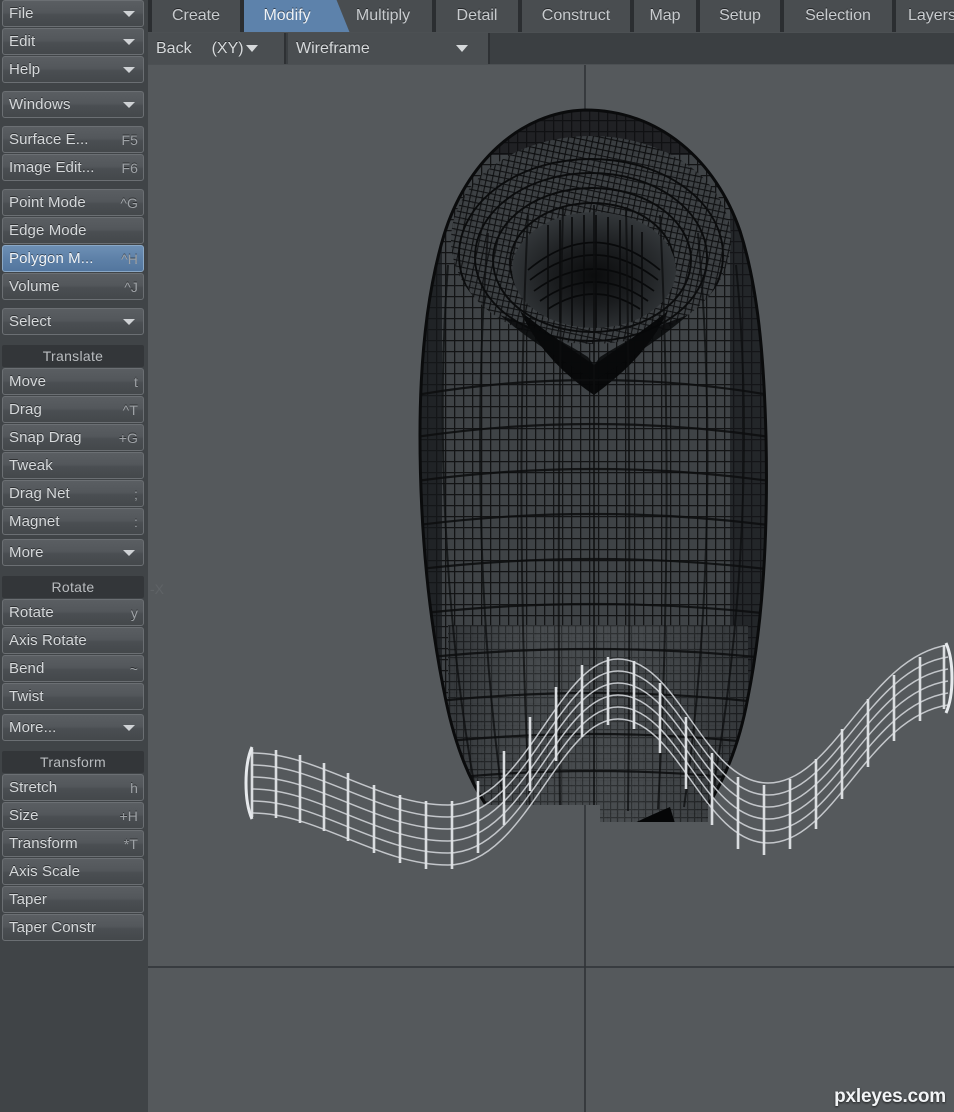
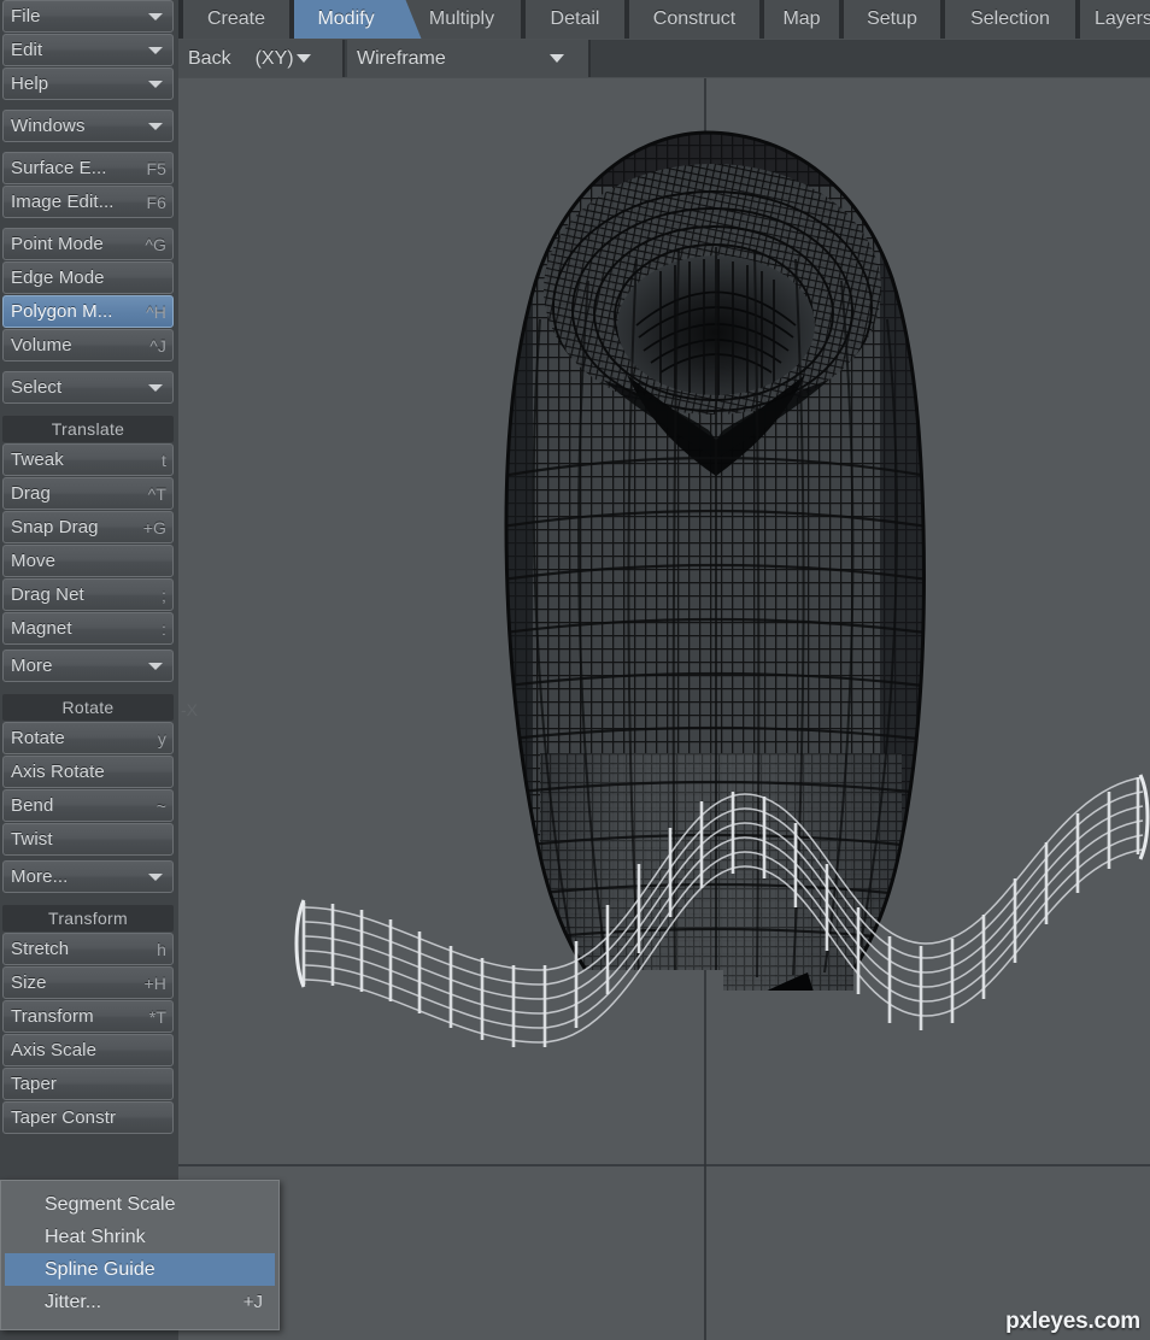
  File
  Edit
  Help
  Windows
  Surface E...
  F5
  Image Edit...
  F6
  Point Mode
  ^G
  Edge Mode
  Polygon M...
  ^H
  Volume
  ^J
  Select
  Translate
- Move
+ Tweak
  t
  Drag
  ^T
  Snap Drag
  +G
- Tweak
+ Move
  Drag Net
  ;
  Magnet
  :
  More
  Rotate
  Rotate
  y
  Axis Rotate
  Bend
  ~
  Twist
  More...
  Transform
  Stretch
  h
  Size
  +H
  Transform
  *T
  Axis Scale
  Taper
  Taper Constr
  Create
  Modify
  Multiply
  Detail
  Construct
  Map
  Setup
  Selection
  Layers
  Back
  (XY)
  Wireframe
  pxleyes.com
+ Segment Scale
+ Heat Shrink
+ Spline Guide
+ Jitter...
+ +J
